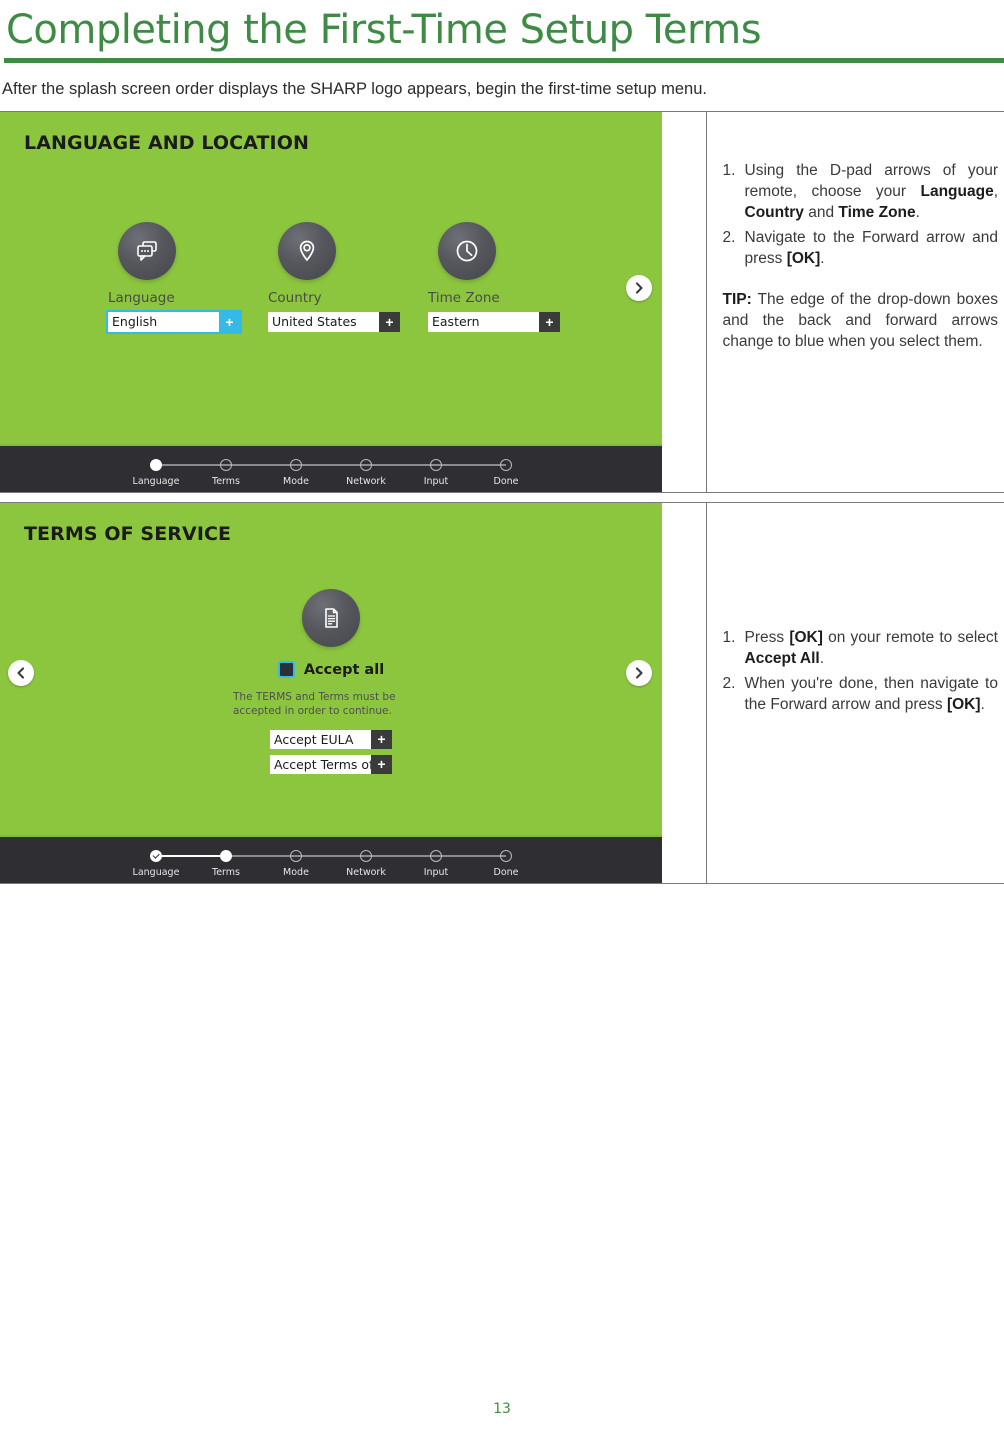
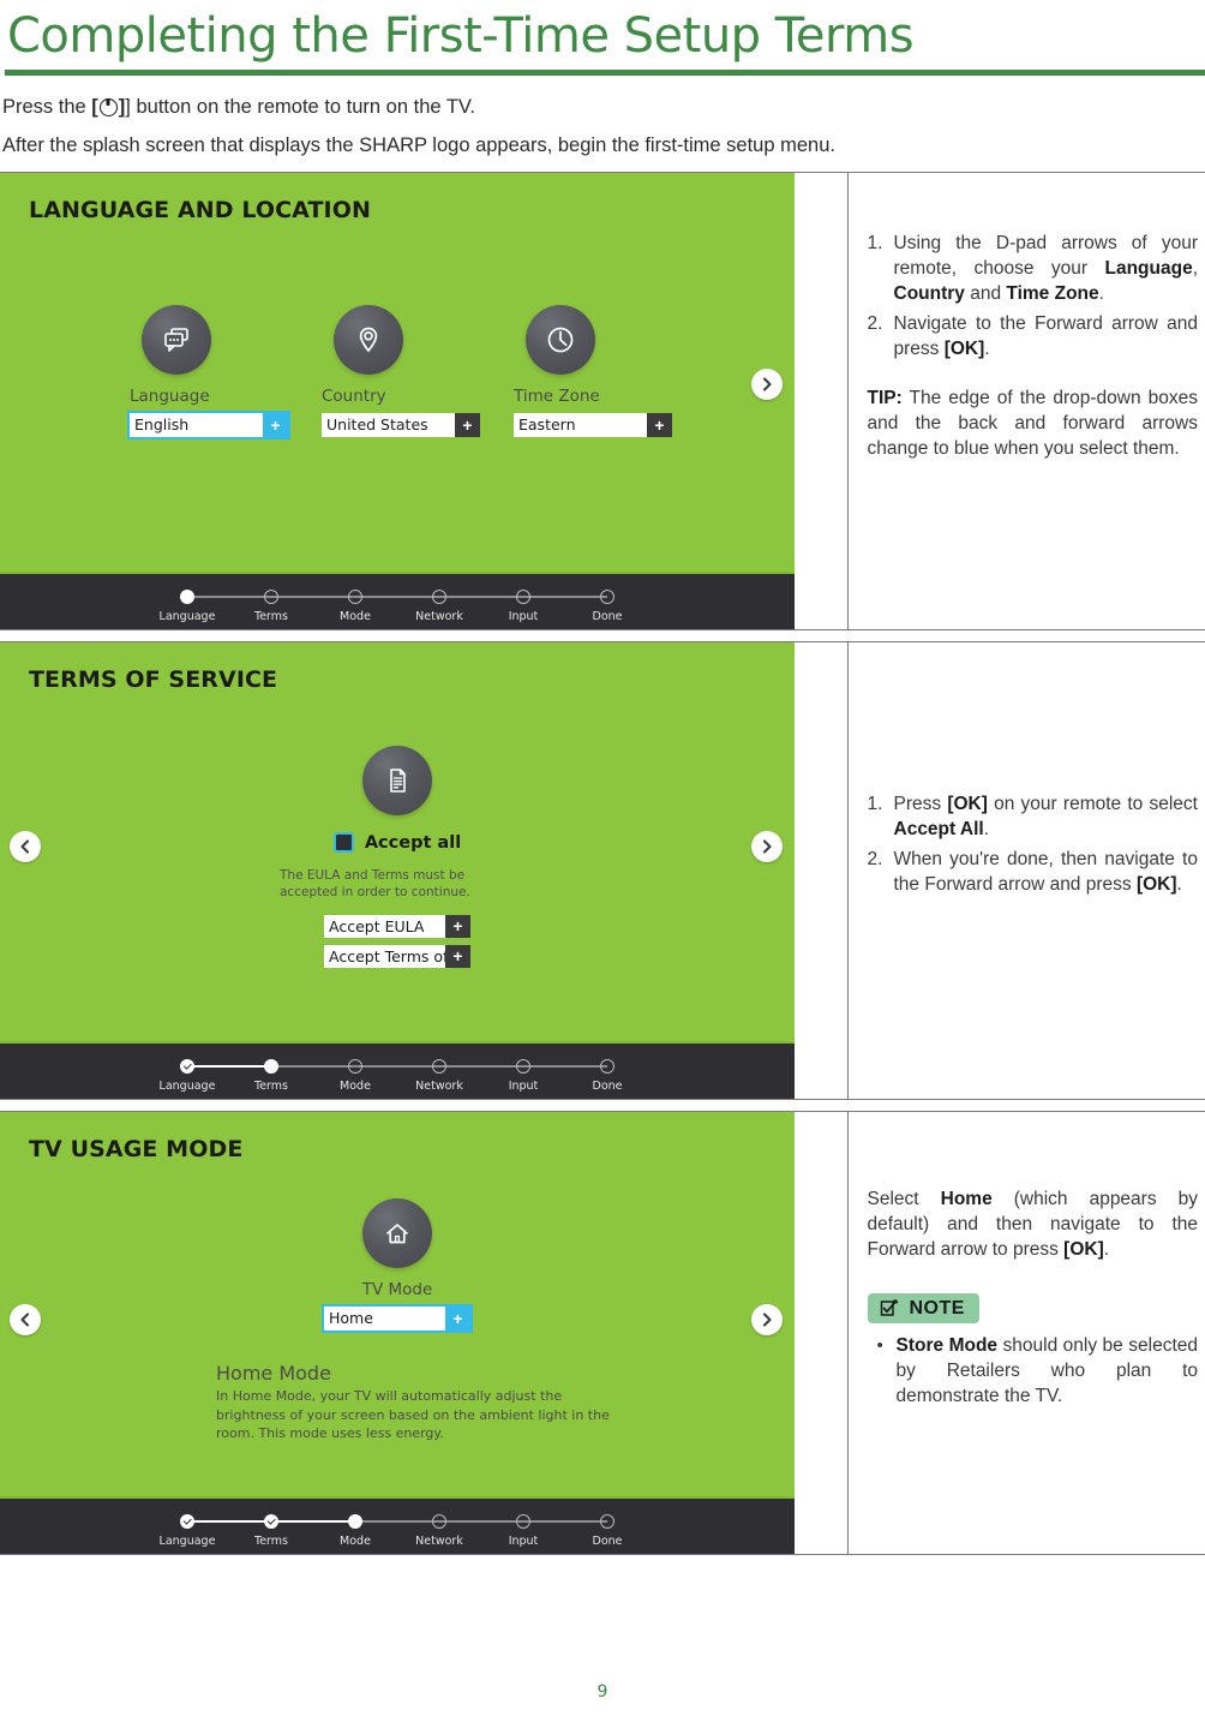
  Completing the First-Time Setup Terms
+ Press the [ ]] button on the remote to turn on the TV.
- After the splash screen order displays the SHARP logo appears, begin the first-time setup menu.
+ After the splash screen that displays the SHARP logo appears, begin the first-time setup menu.
  LANGUAGE AND LOCATION Language English + Country United States + Time Zone Eastern + Language Terms Mode Network Input Done	1. Using the D-pad arrows of your remote, choose your Language, Country and Time Zone. 2. Navigate to the Forward arrow and press [OK]. TIP: The edge of the drop-down boxes and the back and forward arrows change to blue when you select them.
- TERMS OF SERVICE Accept all The TERMS and Terms must be accepted in order to continue. Accept EULA + Accept Terms o + Language Terms Mode Network Input Done	1. Press [OK] on your remote to select Accept All. 2. When you're done, then navigate to the Forward arrow and press [OK].
+ TERMS OF SERVICE Accept all The EULA and Terms must be accepted in order to continue. Accept EULA + Accept Terms o + Language Terms Mode Network Input Done	1. Press [OK] on your remote to select Accept All. 2. When you're done, then navigate to the Forward arrow and press [OK].
+ TV USAGE MODE TV Mode Home + Home Mode In Home Mode, your TV will automatically adjust the brightness of your screen based on the ambient light in the room. This mode uses less energy. Language Terms Mode Network Input Done	Select Home (which appears by default) and then navigate to the Forward arrow to press [OK]. NOTE • Store Mode should only be selected by Retailers who plan to demonstrate the TV.
- 13
+ 9
